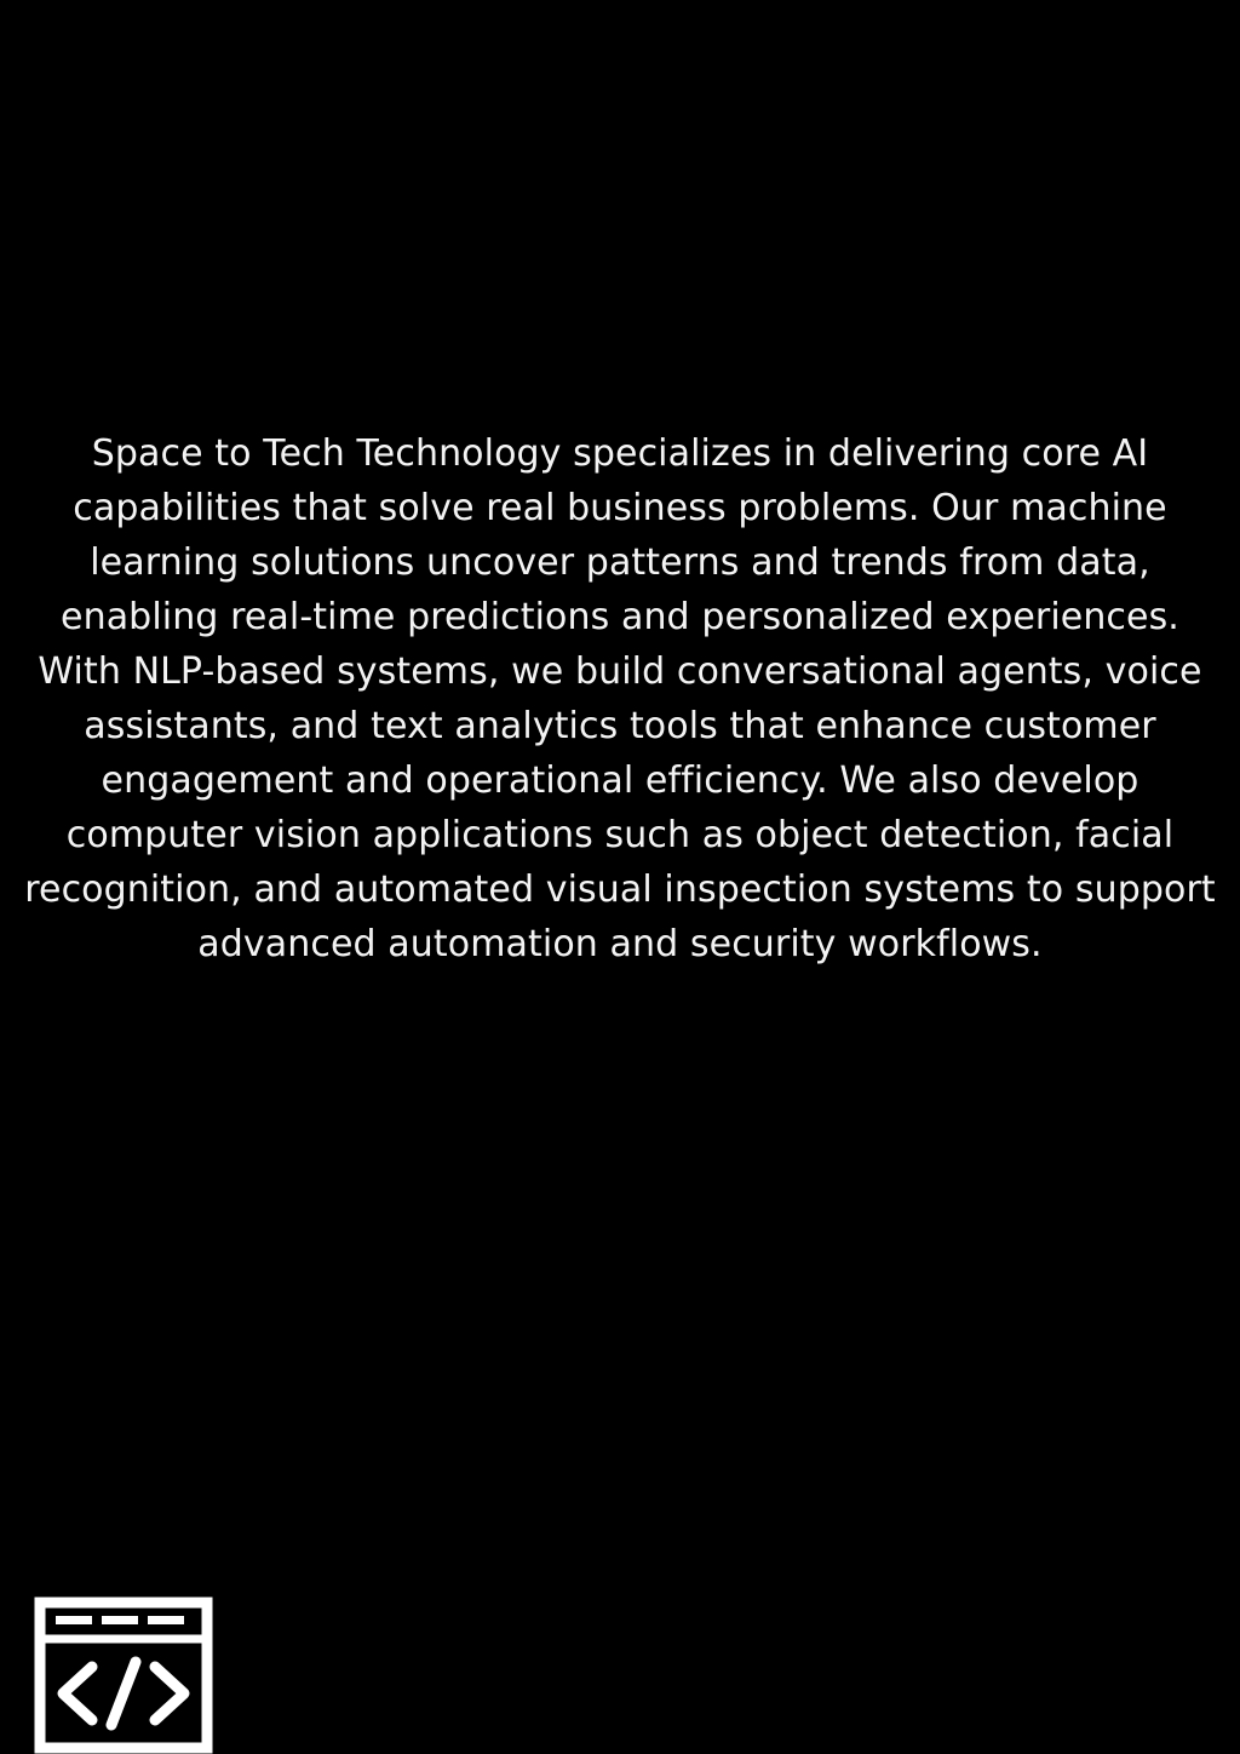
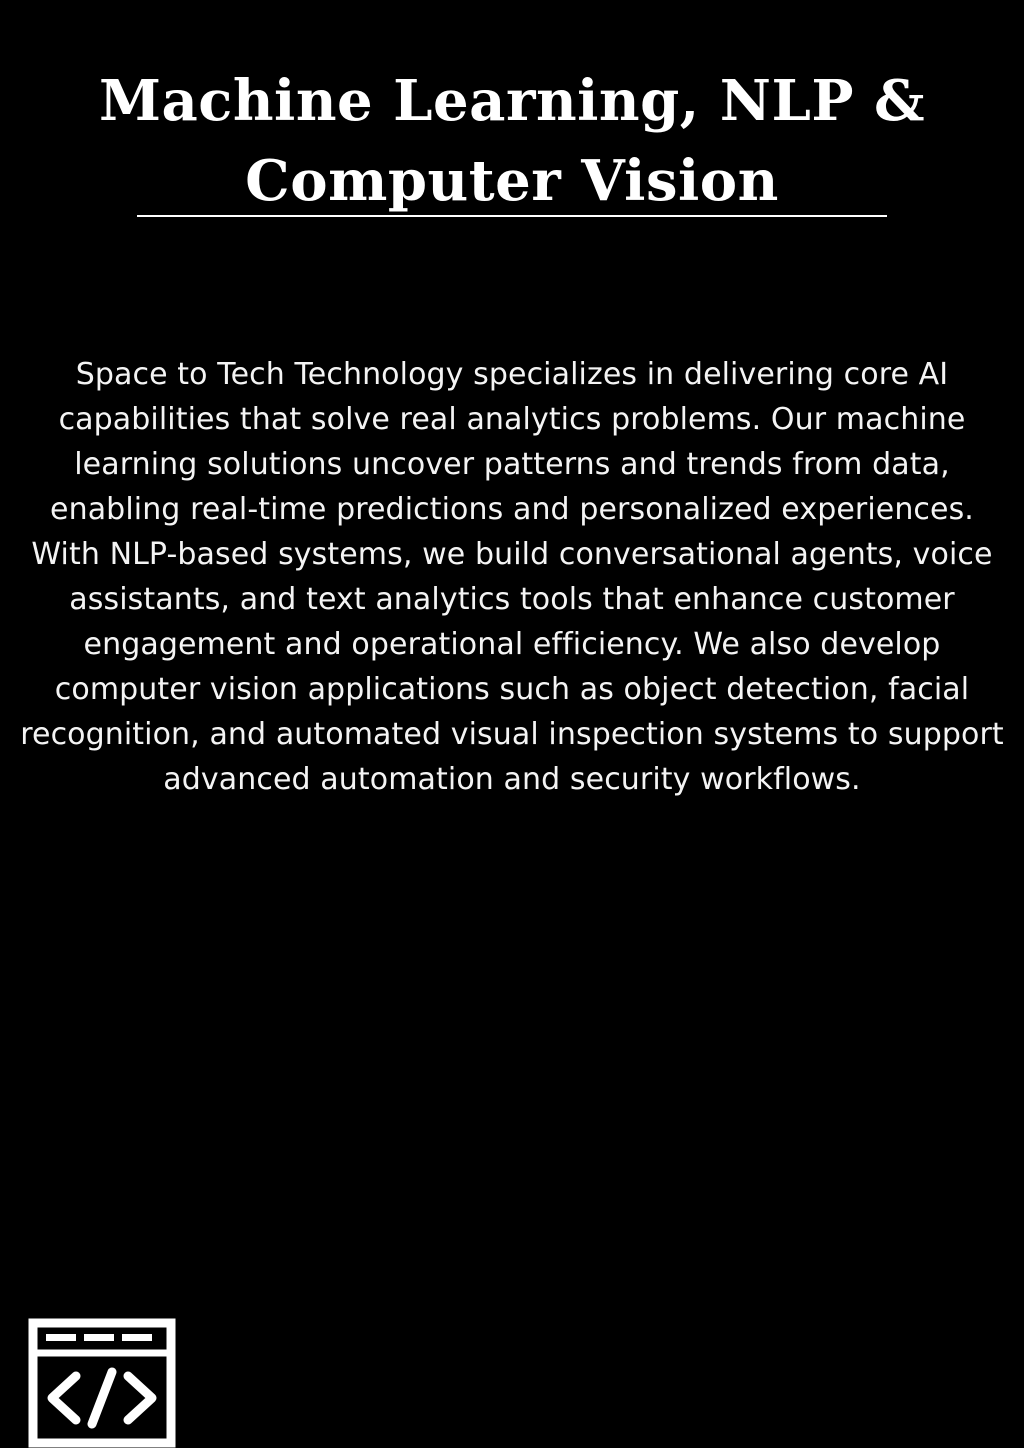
+ Machine Learning, NLP & Computer Vision
- Space to Tech Technology specializes in delivering core AI capabilities that solve real business problems. Our machine learning solutions uncover patterns and trends from data, enabling real-time predictions and personalized experiences. With NLP-based systems, we build conversational agents, voice assistants, and text analytics tools that enhance customer engagement and operational efficiency. We also develop computer vision applications such as object detection, facial recognition, and automated visual inspection systems to support advanced automation and security workflows.
+ Space to Tech Technology specializes in delivering core AI capabilities that solve real analytics problems. Our machine learning solutions uncover patterns and trends from data, enabling real-time predictions and personalized experiences. With NLP-based systems, we build conversational agents, voice assistants, and text analytics tools that enhance customer engagement and operational efficiency. We also develop computer vision applications such as object detection, facial recognition, and automated visual inspection systems to support advanced automation and security workflows.
